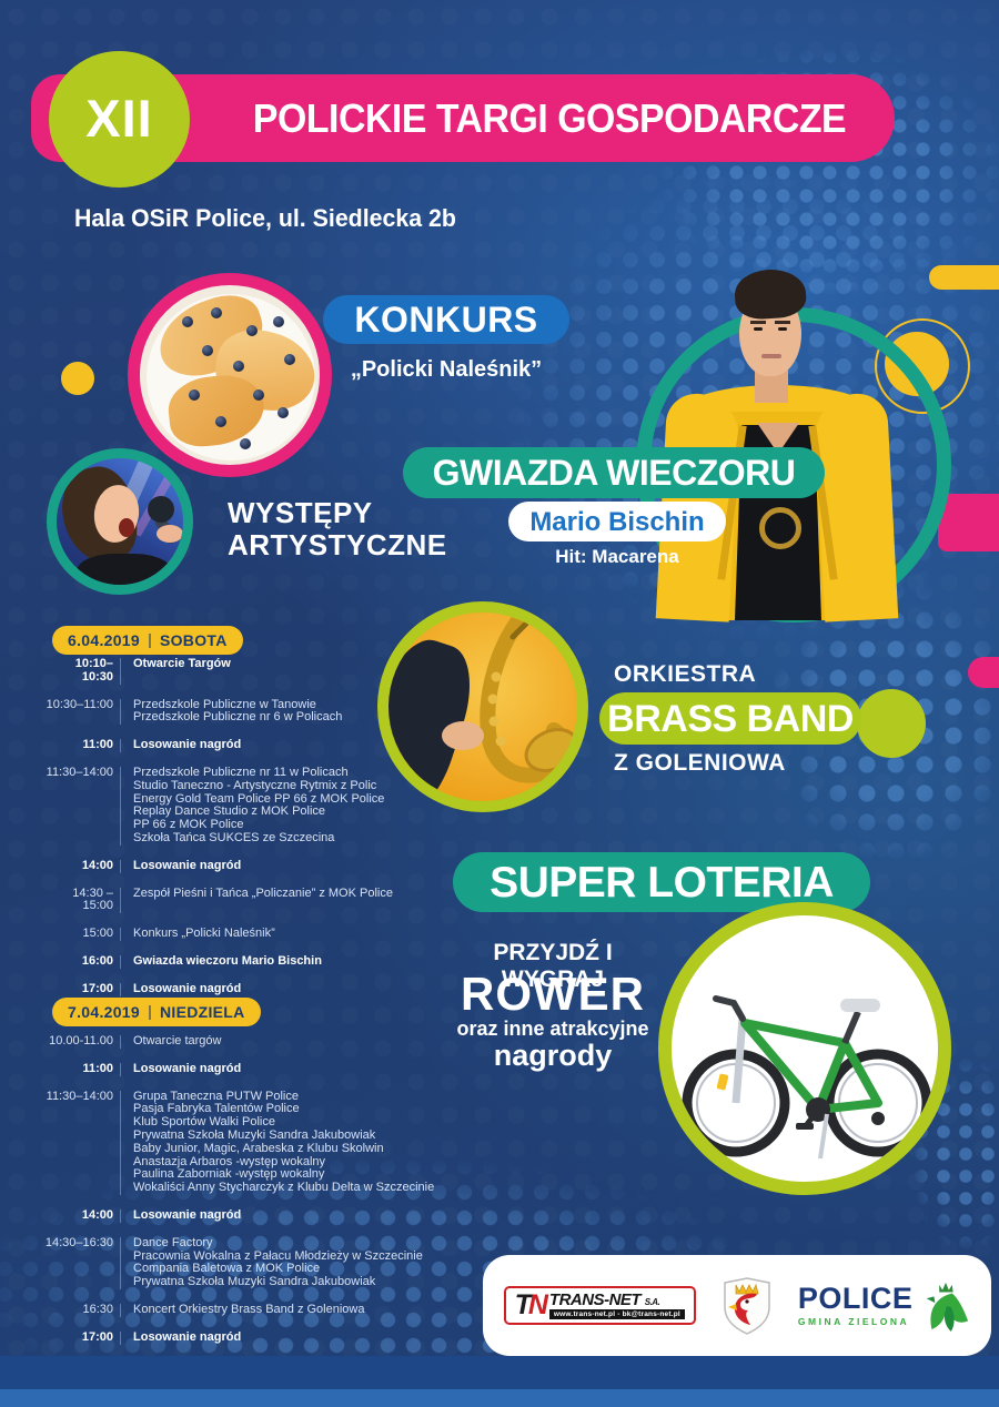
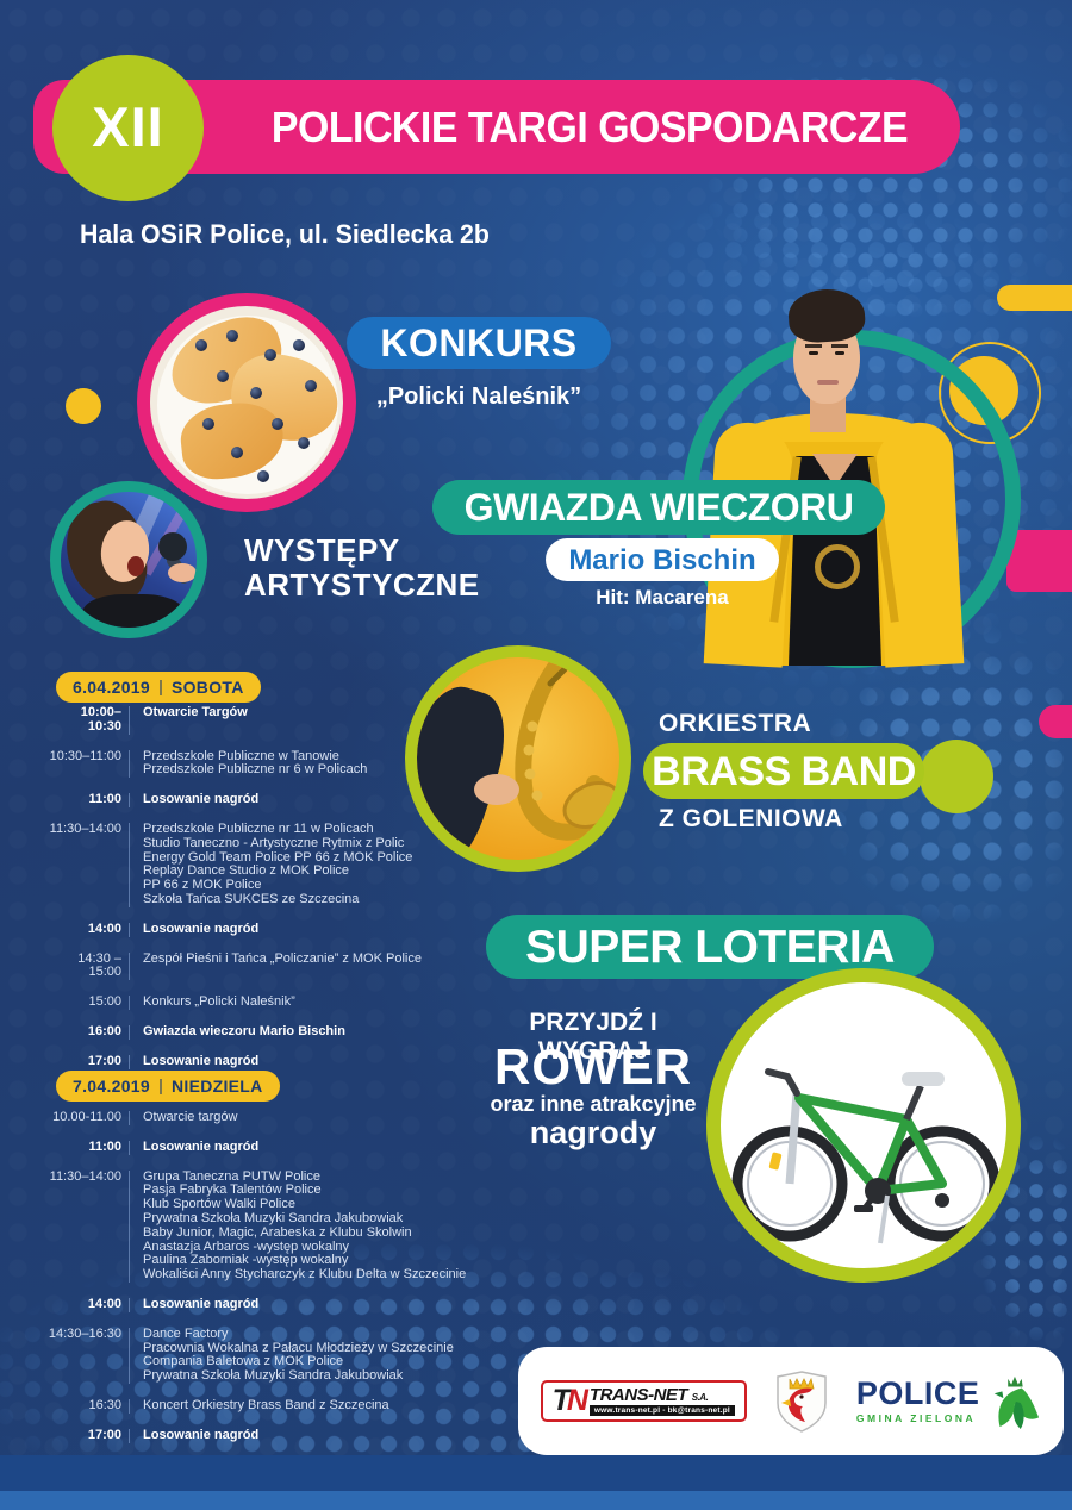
  XII
  POLICKIE TARGI GOSPODARCZE
  Hala OSiR Police, ul. Siedlecka 2b
  KONKURS
  „Policki Naleśnik”
  WYSTĘPY
  ARTYSTYCZNE
  GWIAZDA WIECZORU
  Mario Bischin
  Hit: Macarena
  ORKIESTRA
  BRASS BAND
  Z GOLENIOWA
  SUPER LOTERIA
  PRZYJDŹ I WYGRAJ
  ROWER
  oraz inne atrakcyjne
  nagrody
  6.04.2019
  SOBOTA
- 10:10–10:30
+ 10:00–10:30
  Otwarcie Targów
  10:30–11:00
  Przedszkole Publiczne w Tanowie
  Przedszkole Publiczne nr 6 w Policach
  11:00
  Losowanie nagród
  11:30–14:00
  Przedszkole Publiczne nr 11 w Policach
  Studio Taneczno - Artystyczne Rytmix z Polic
  Energy Gold Team Police PP 66 z MOK Police
  Replay Dance Studio z MOK Police
  PP 66 z MOK Police
  Szkoła Tańca SUKCES ze Szczecina
  14:00
  Losowanie nagród
  14:30 – 15:00
  Zespół Pieśni i Tańca „Policzanie” z MOK Police
  15:00
  Konkurs „Policki Naleśnik”
  16:00
  Gwiazda wieczoru Mario Bischin
  17:00
  Losowanie nagród
  7.04.2019
  NIEDZIELA
  10.00-11.00
  Otwarcie targów
  11:00
  Losowanie nagród
  11:30–14:00
  Grupa Taneczna PUTW Police
  Pasja Fabryka Talentów Police
  Klub Sportów Walki Police
  Prywatna Szkoła Muzyki Sandra Jakubowiak
  Baby Junior, Magic, Arabeska z Klubu Skolwin
  Anastazja Arbaros -występ wokalny
  Paulina Zaborniak -występ wokalny
  Wokaliści Anny Stycharczyk z Klubu Delta w Szczecinie
  14:00
  Losowanie nagród
  14:30–16:30
  Dance Factory
  Pracownia Wokalna z Pałacu Młodzieży w Szczecinie
  Compania Baletowa z MOK Police
  Prywatna Szkoła Muzyki Sandra Jakubowiak
  16:30
- Koncert Orkiestry Brass Band z Goleniowa
+ Koncert Orkiestry Brass Band z Szczecina
  17:00
  Losowanie nagród
  TN
  TRANS-NET S.A.
  POLICE
  GMINA ZIELONA
